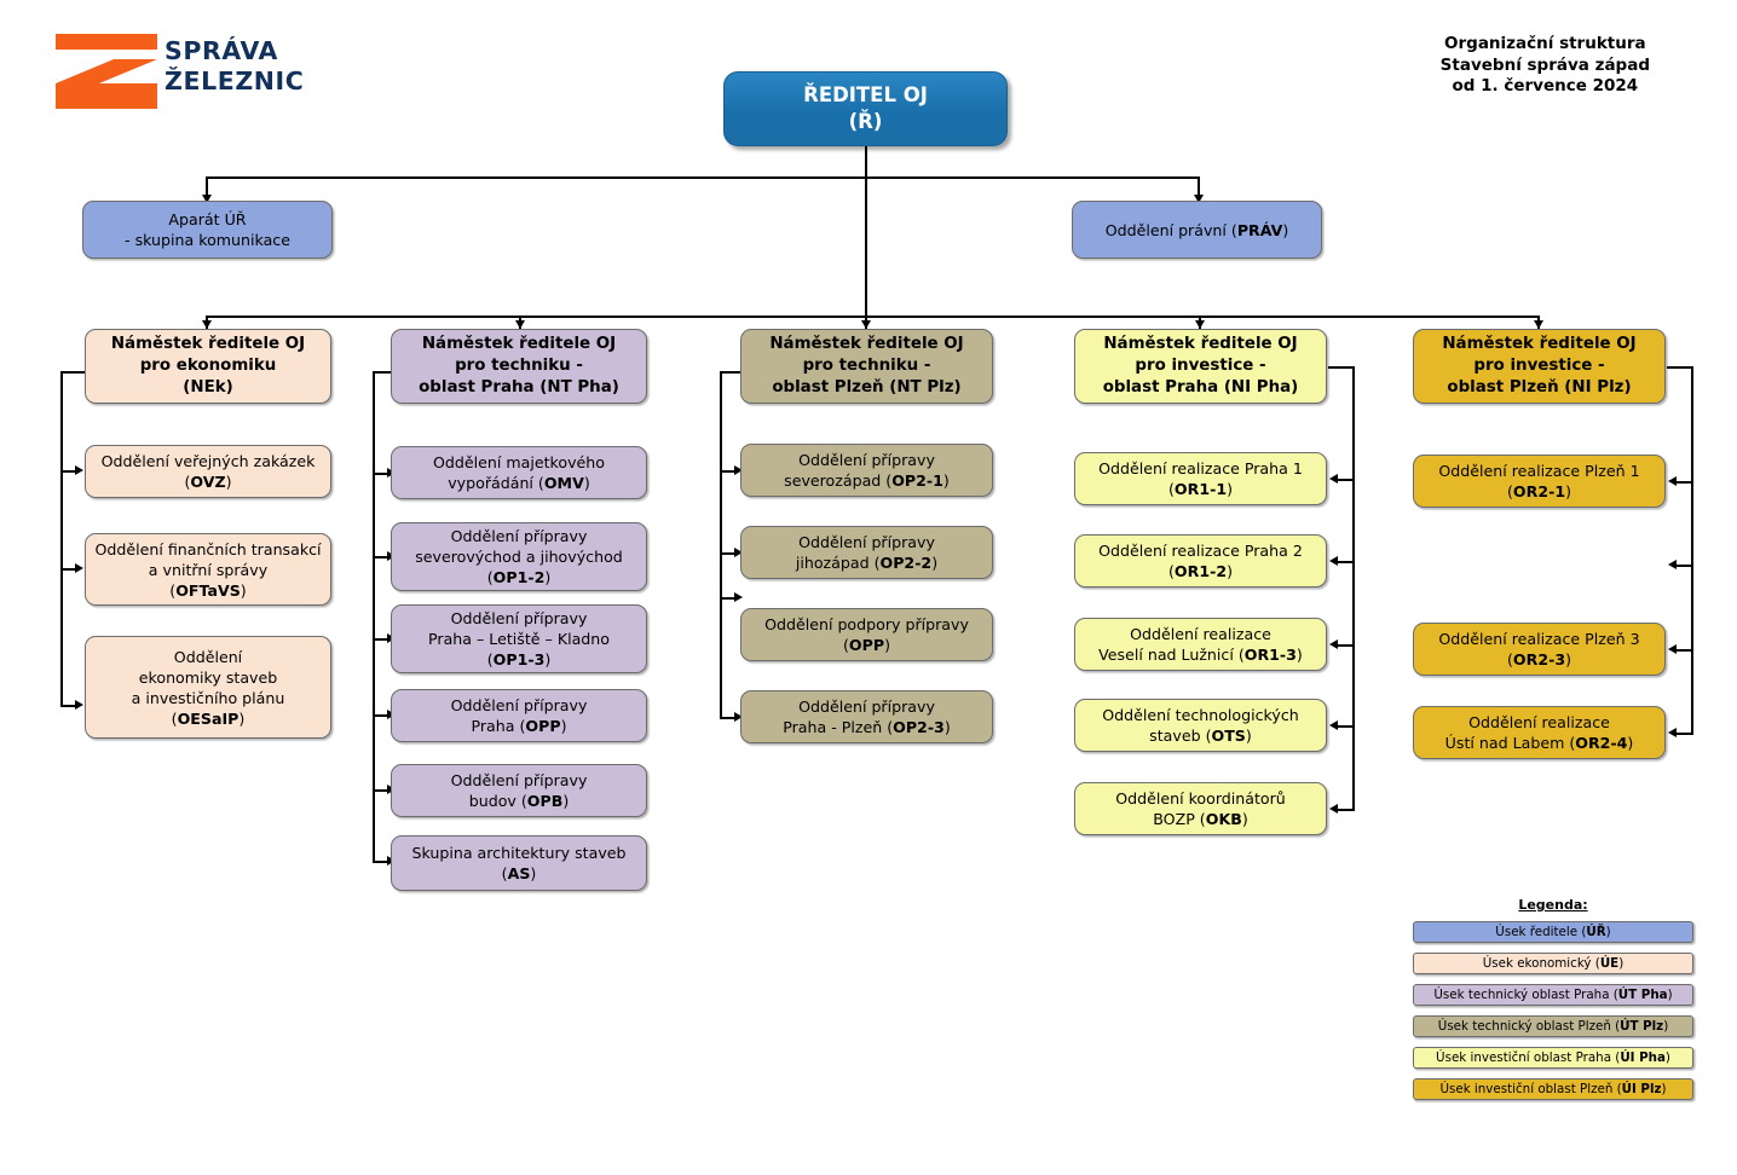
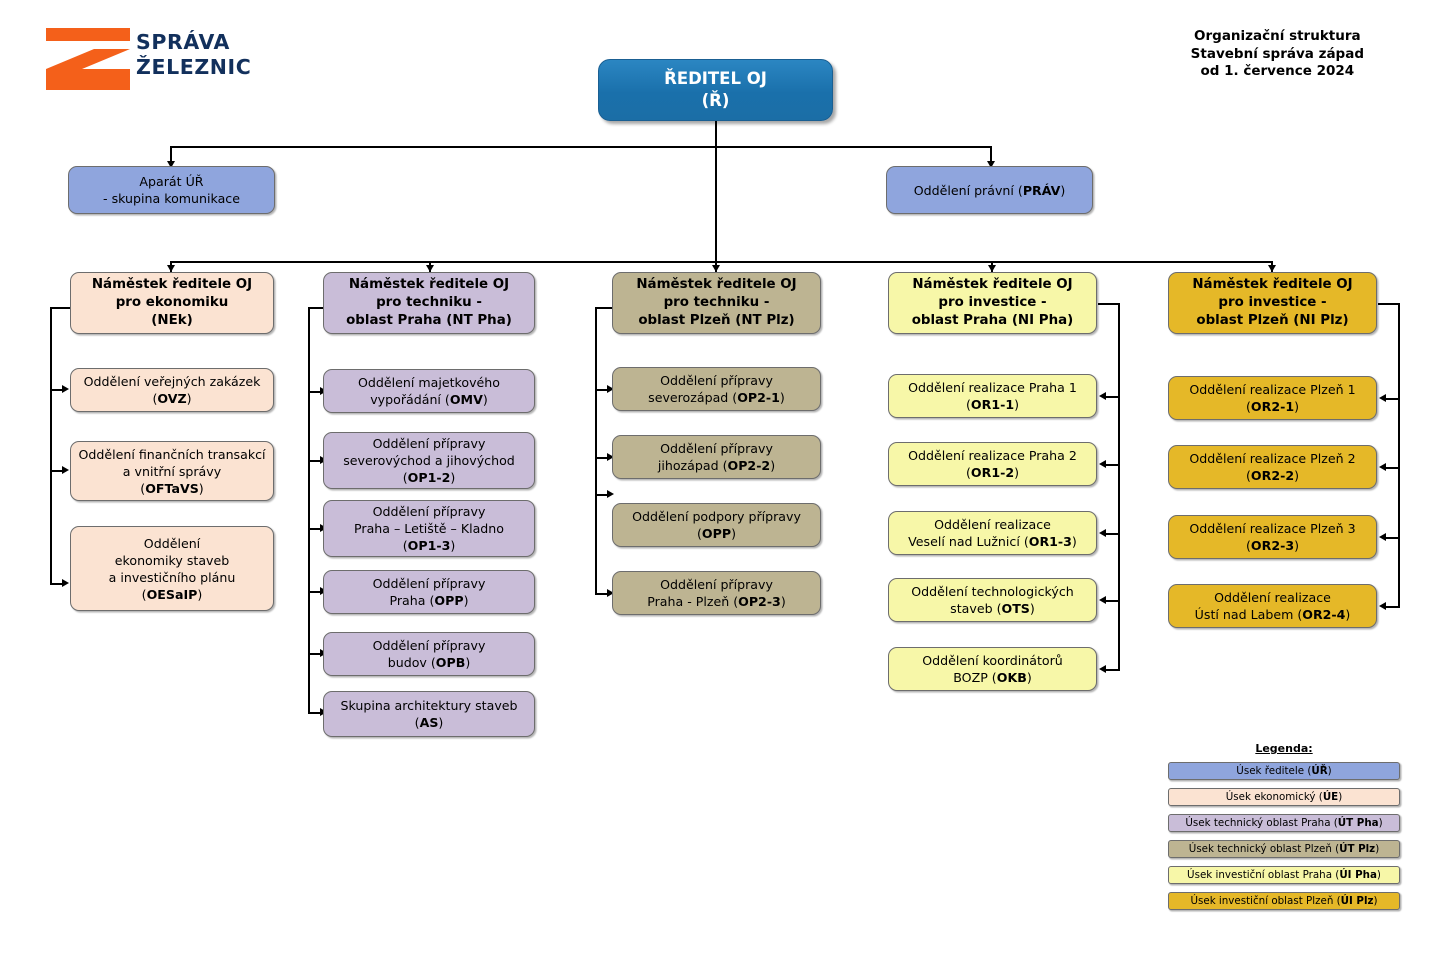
  SPRÁVA
  ŽELEZNIC
  Organizační struktura
  Stavební správa západ
  od 1. července 2024
  ŘEDITEL OJ
  (Ř)
  Aparát ÚŘ
  - skupina komunikace
  Oddělení právní (PRÁV)
  Náměstek ředitele OJ
  pro ekonomiku
  (NEk)
  Náměstek ředitele OJ
  pro techniku -
  oblast Praha (NT Pha)
  Náměstek ředitele OJ
  pro techniku -
  oblast Plzeň (NT Plz)
  Náměstek ředitele OJ
  pro investice -
  oblast Praha (NI Pha)
  Náměstek ředitele OJ
  pro investice -
  oblast Plzeň (NI Plz)
  Oddělení veřejných zakázek
  (OVZ)
  Oddělení finančních transakcí
  a vnitřní správy
  (OFTaVS)
  Oddělení
  ekonomiky staveb
  a investičního plánu
  (OESaIP)
  Oddělení majetkového
  vypořádání (OMV)
  Oddělení přípravy
  severovýchod a jihovýchod
  (OP1-2)
  Oddělení přípravy
  Praha – Letiště – Kladno
  (OP1-3)
  Oddělení přípravy
  Praha (OPP)
  Oddělení přípravy
  budov (OPB)
  Skupina architektury staveb
  (AS)
  Oddělení přípravy
  severozápad (OP2-1)
  Oddělení přípravy
  jihozápad (OP2-2)
  Oddělení podpory přípravy
  (OPP)
  Oddělení přípravy
  Praha - Plzeň (OP2-3)
  Oddělení realizace Praha 1
  (OR1-1)
  Oddělení realizace Praha 2
  (OR1-2)
  Oddělení realizace
  Veselí nad Lužnicí (OR1-3)
  Oddělení technologických
  staveb (OTS)
  Oddělení koordinátorů
  BOZP (OKB)
  Oddělení realizace Plzeň 1
  (OR2-1)
+ Oddělení realizace Plzeň 2
+ (OR2-2)
  Oddělení realizace Plzeň 3
  (OR2-3)
  Oddělení realizace
  Ústí nad Labem (OR2-4)
  Legenda:
  Úsek ředitele (ÚŘ)
  Úsek ekonomický (ÚE)
  Úsek technický oblast Praha (ÚT Pha)
  Úsek technický oblast Plzeň (ÚT Plz)
  Úsek investiční oblast Praha (ÚI Pha)
  Úsek investiční oblast Plzeň (ÚI Plz)
